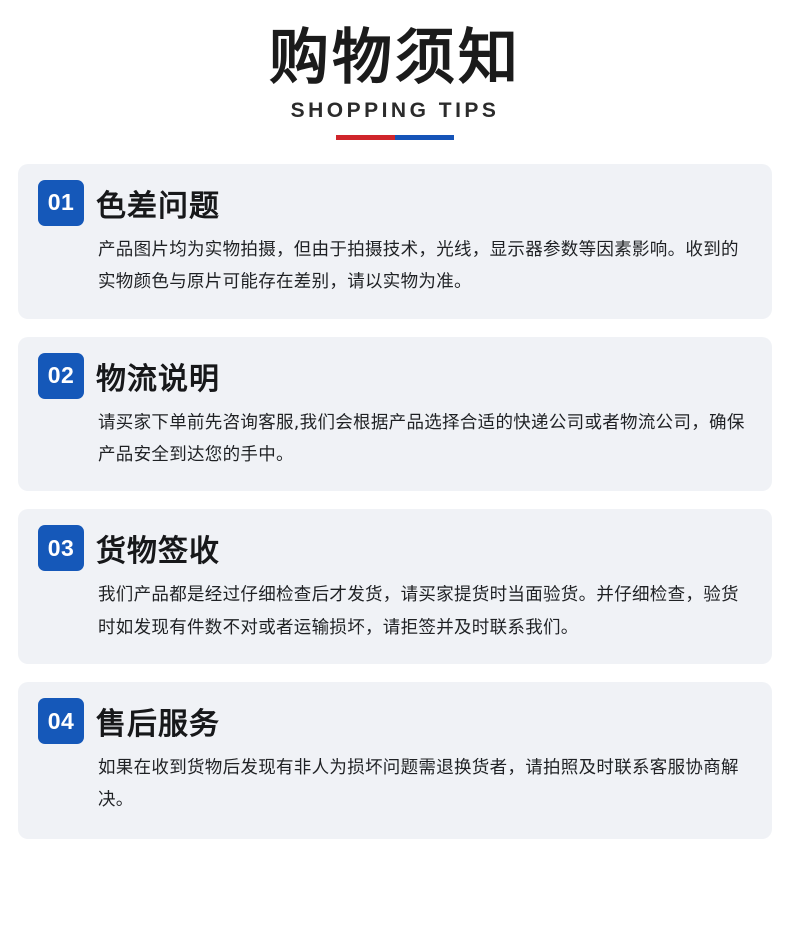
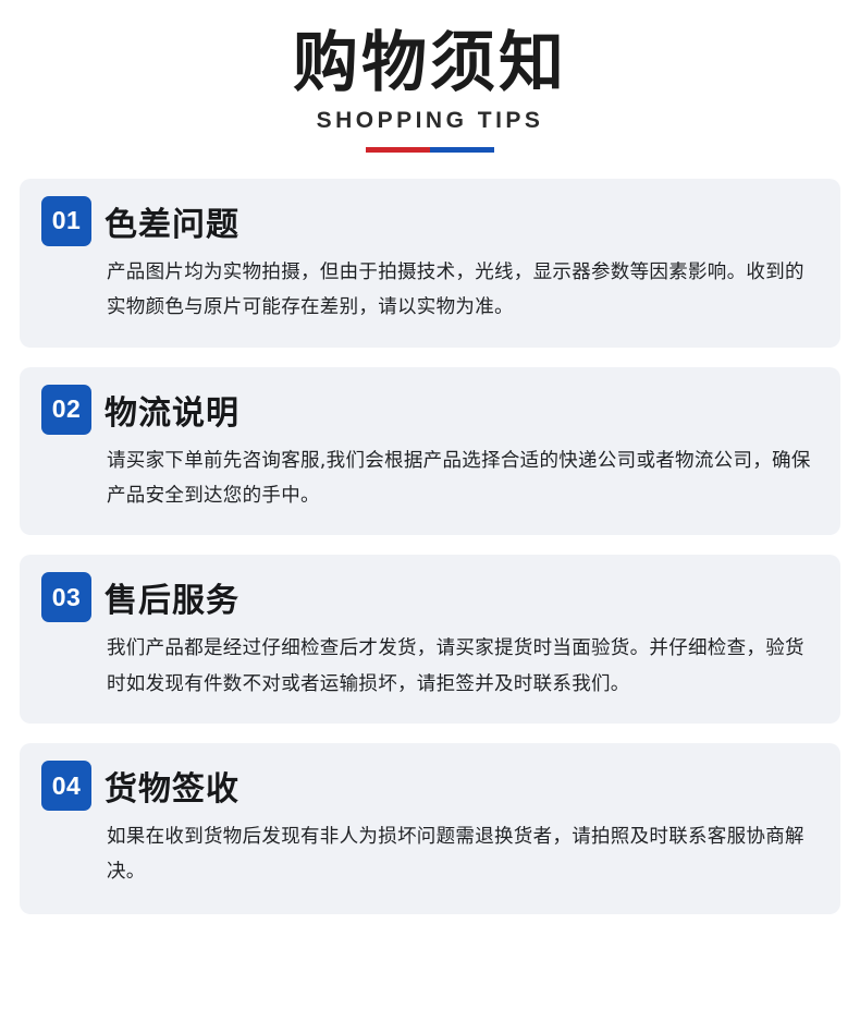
  购物须知
  SHOPPING TIPS
  01
  色差问题
  产品图片均为实物拍摄，但由于拍摄技术，光线，显示器参数等因素影响。收到的实物颜色与原片可能存在差别，请以实物为准。
  02
  物流说明
  请买家下单前先咨询客服,我们会根据产品选择合适的快递公司或者物流公司，确保产品安全到达您的手中。
  03
- 货物签收
+ 售后服务
  我们产品都是经过仔细检查后才发货，请买家提货时当面验货。并仔细检查，验货时如发现有件数不对或者运输损坏，请拒签并及时联系我们。
  04
- 售后服务
+ 货物签收
  如果在收到货物后发现有非人为损坏问题需退换货者，请拍照及时联系客服协商解决。
